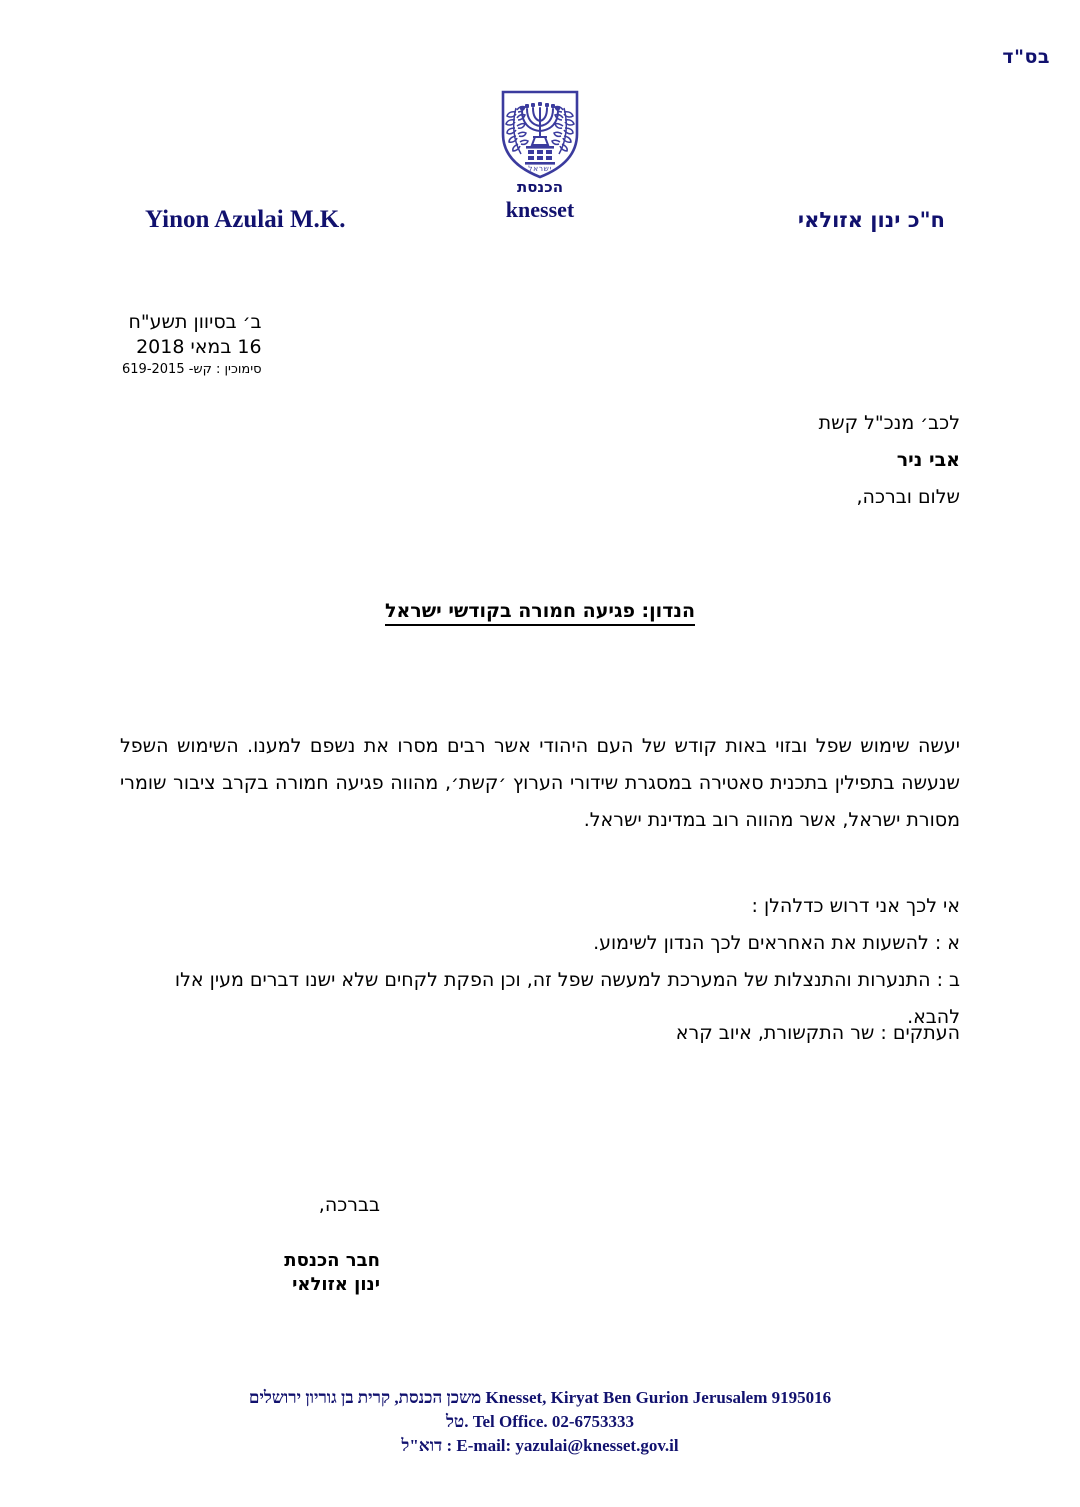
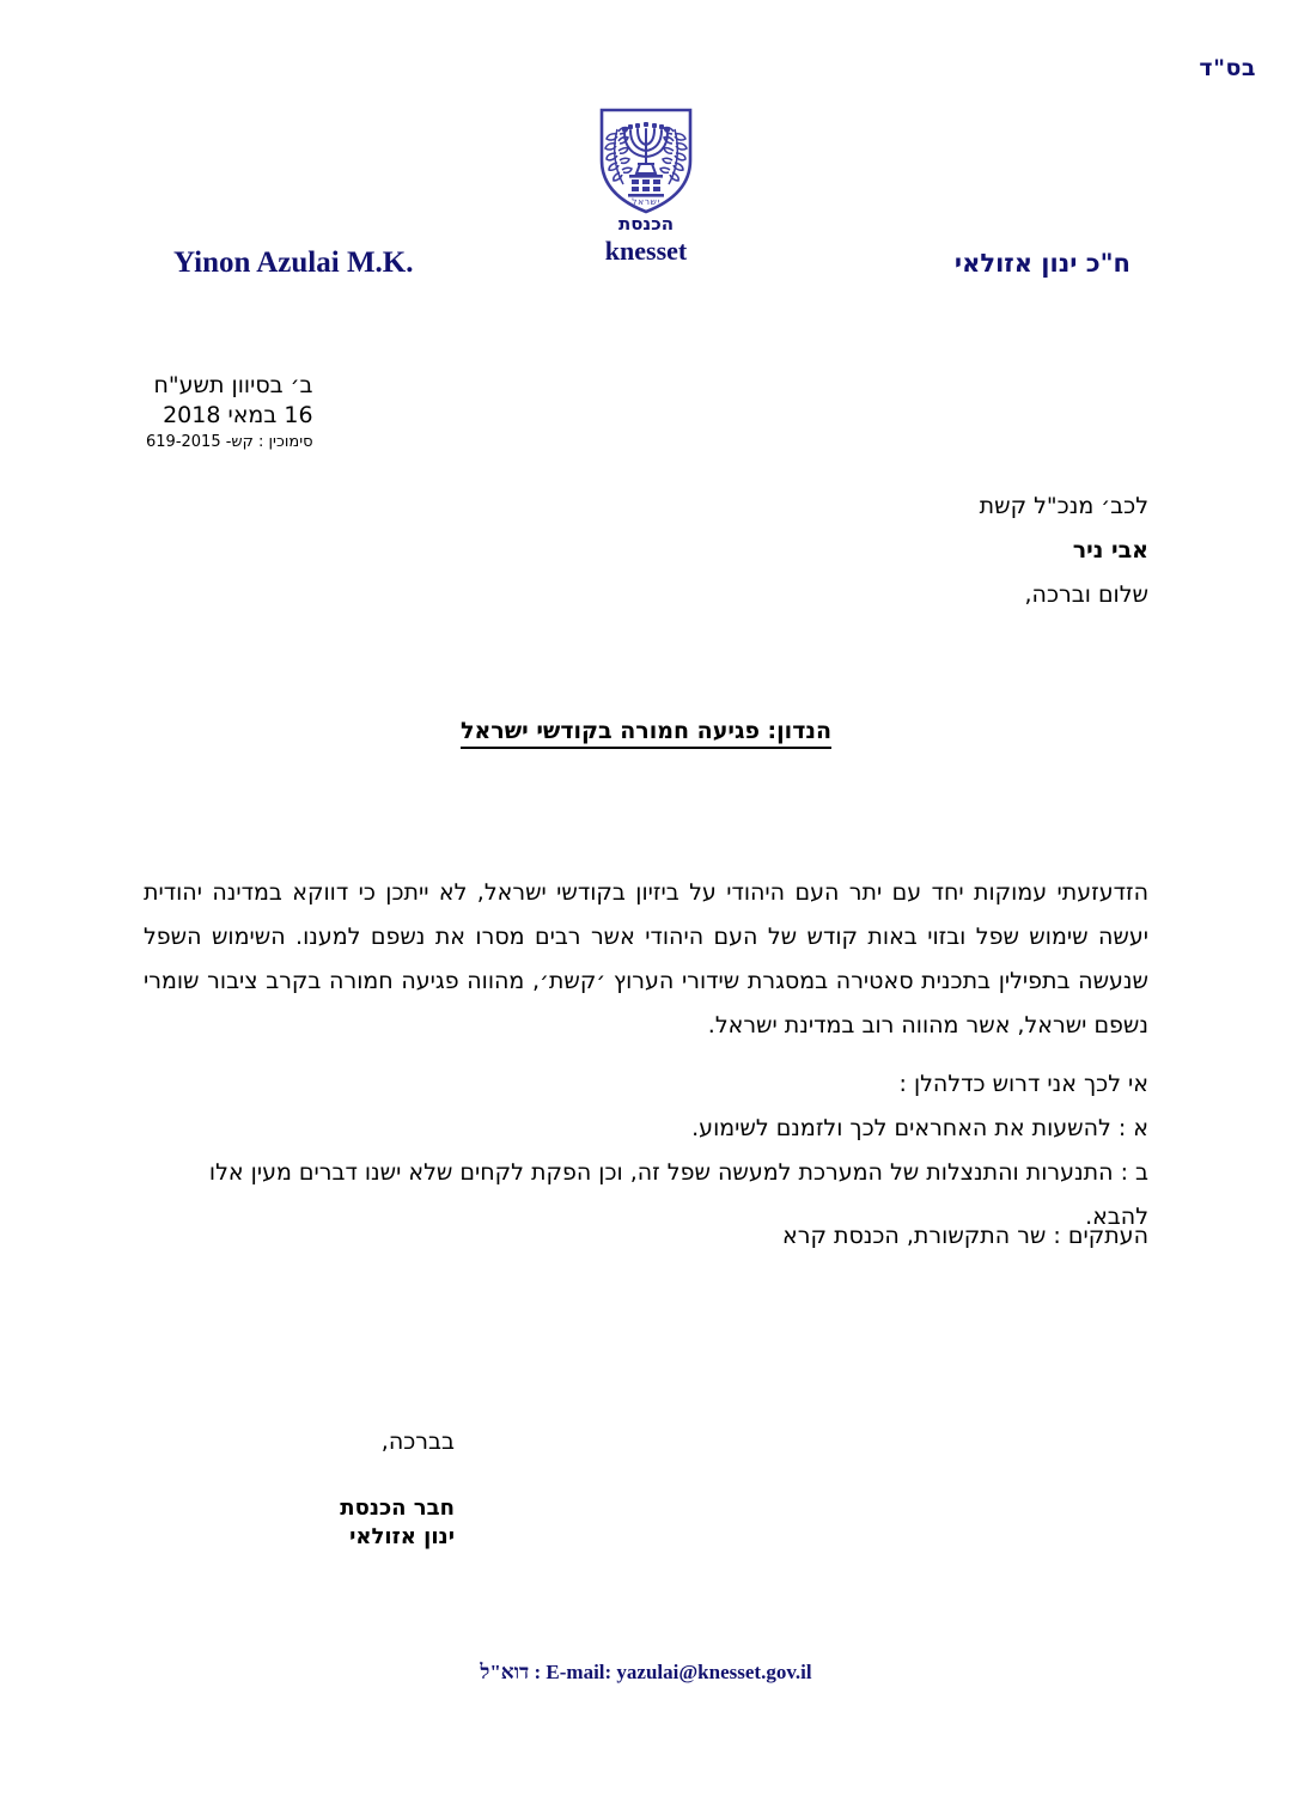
  בס"ד
  ישראל
  הכנסת
  knesset
  Yinon Azulai M.K.
  ח"כ ינון אזולאי
  ב׳ בסיוון תשע"ח
  16 במאי 2018
  סימוכין : קש- 619-2015
  לכב׳ מנכ"ל קשת
  אבי ניר
  שלום וברכה,
  הנדון: פגיעה חמורה בקודשי ישראל
+ הזדעזעתי עמוקות יחד עם יתר העם היהודי על ביזיון בקודשי ישראל, לא ייתכן כי דווקא במדינה יהודית
  יעשה שימוש שפל ובזוי באות קודש של העם היהודי אשר רבים מסרו את נשפם למענו. השימוש השפל
  שנעשה בתפילין בתכנית סאטירה במסגרת שידורי הערוץ ׳קשת׳, מהווה פגיעה חמורה בקרב ציבור שומרי
- מסורת ישראל, אשר מהווה רוב במדינת ישראל.
+ נשפם ישראל, אשר מהווה רוב במדינת ישראל.
  אי לכך אני דרוש כדלהלן :
- א : להשעות את האחראים לכך הנדון לשימוע.
+ א : להשעות את האחראים לכך ולזמנם לשימוע.
  ב : התנערות והתנצלות של המערכת למעשה שפל זה, וכן הפקת לקחים שלא ישנו דברים מעין אלו להבא.
- העתקים : שר התקשורת, איוב קרא
+ העתקים : שר התקשורת, הכנסת קרא
  בברכה,
  חבר הכנסת
  ינון אזולאי
- Knesset, Kiryat Ben Gurion Jerusalem 9195016 משכן הכנסת, קרית בן גוריון ירושלים
- Tel Office. 02-6753333 .טל
  E-mail: yazulai@knesset.gov.il : דוא"ל
